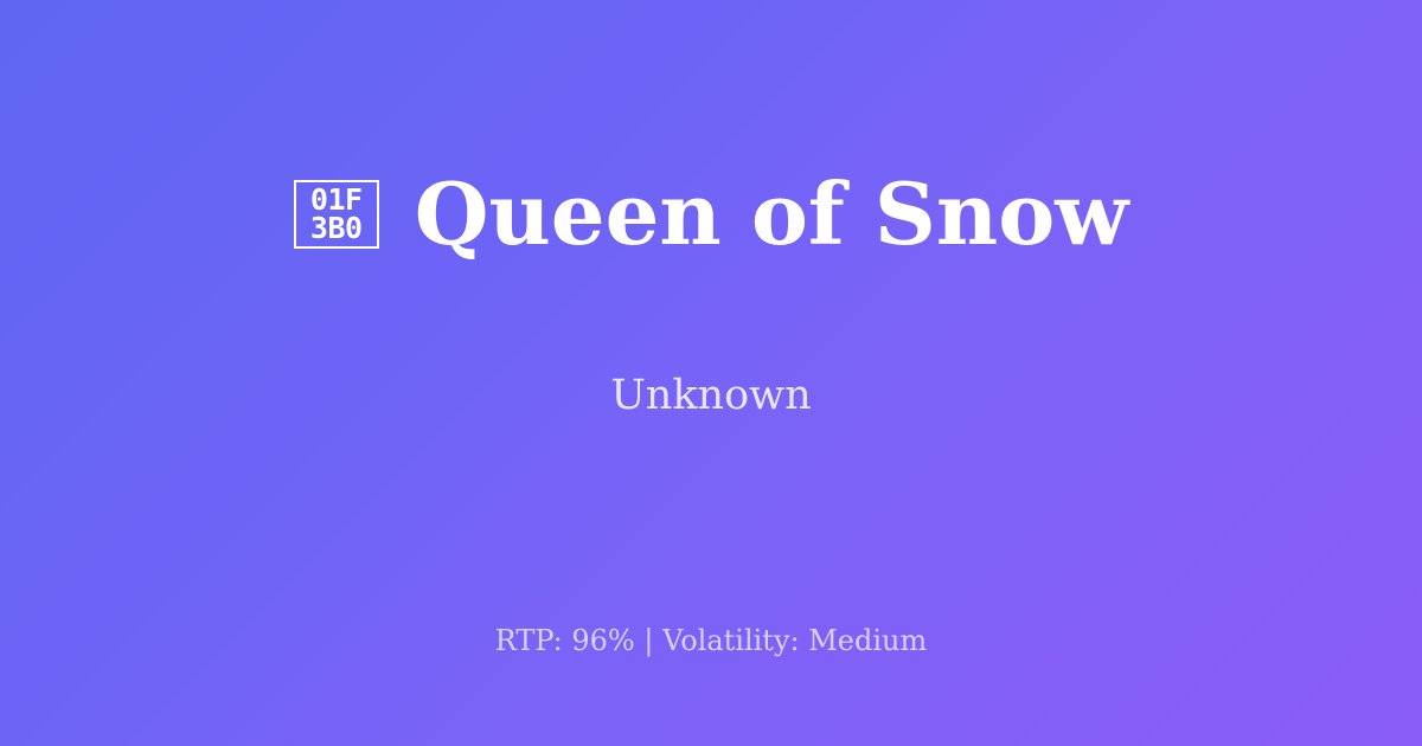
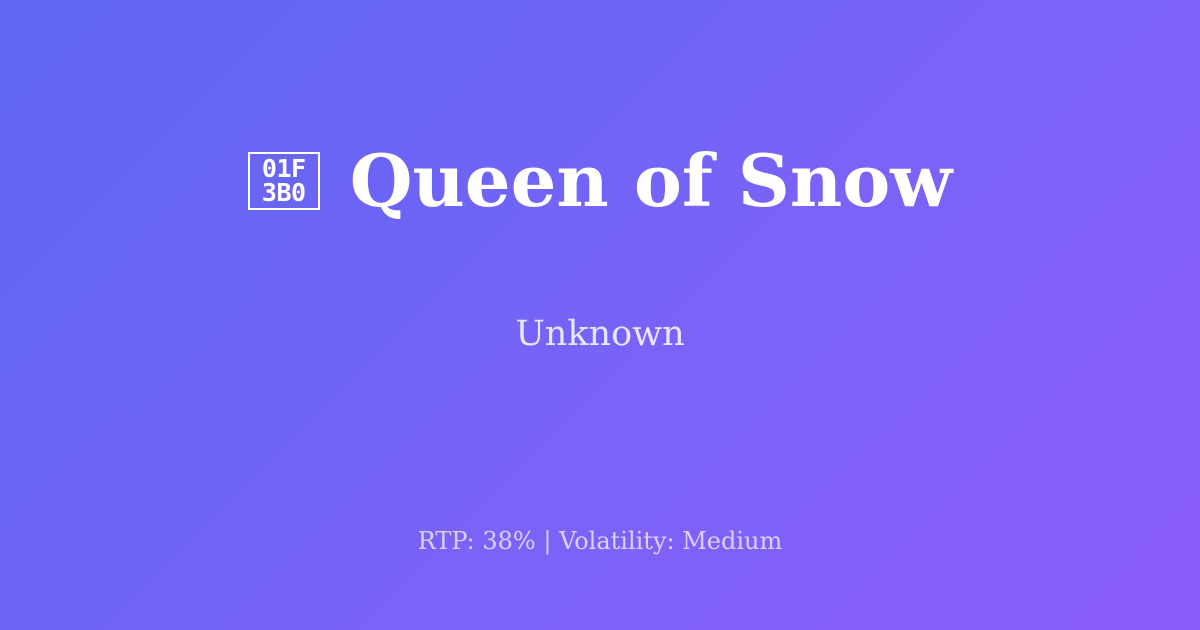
  01F
  3B0
  Queen of Snow
  Unknown
- RTP: 96% | Volatility: Medium
+ RTP: 38% | Volatility: Medium
